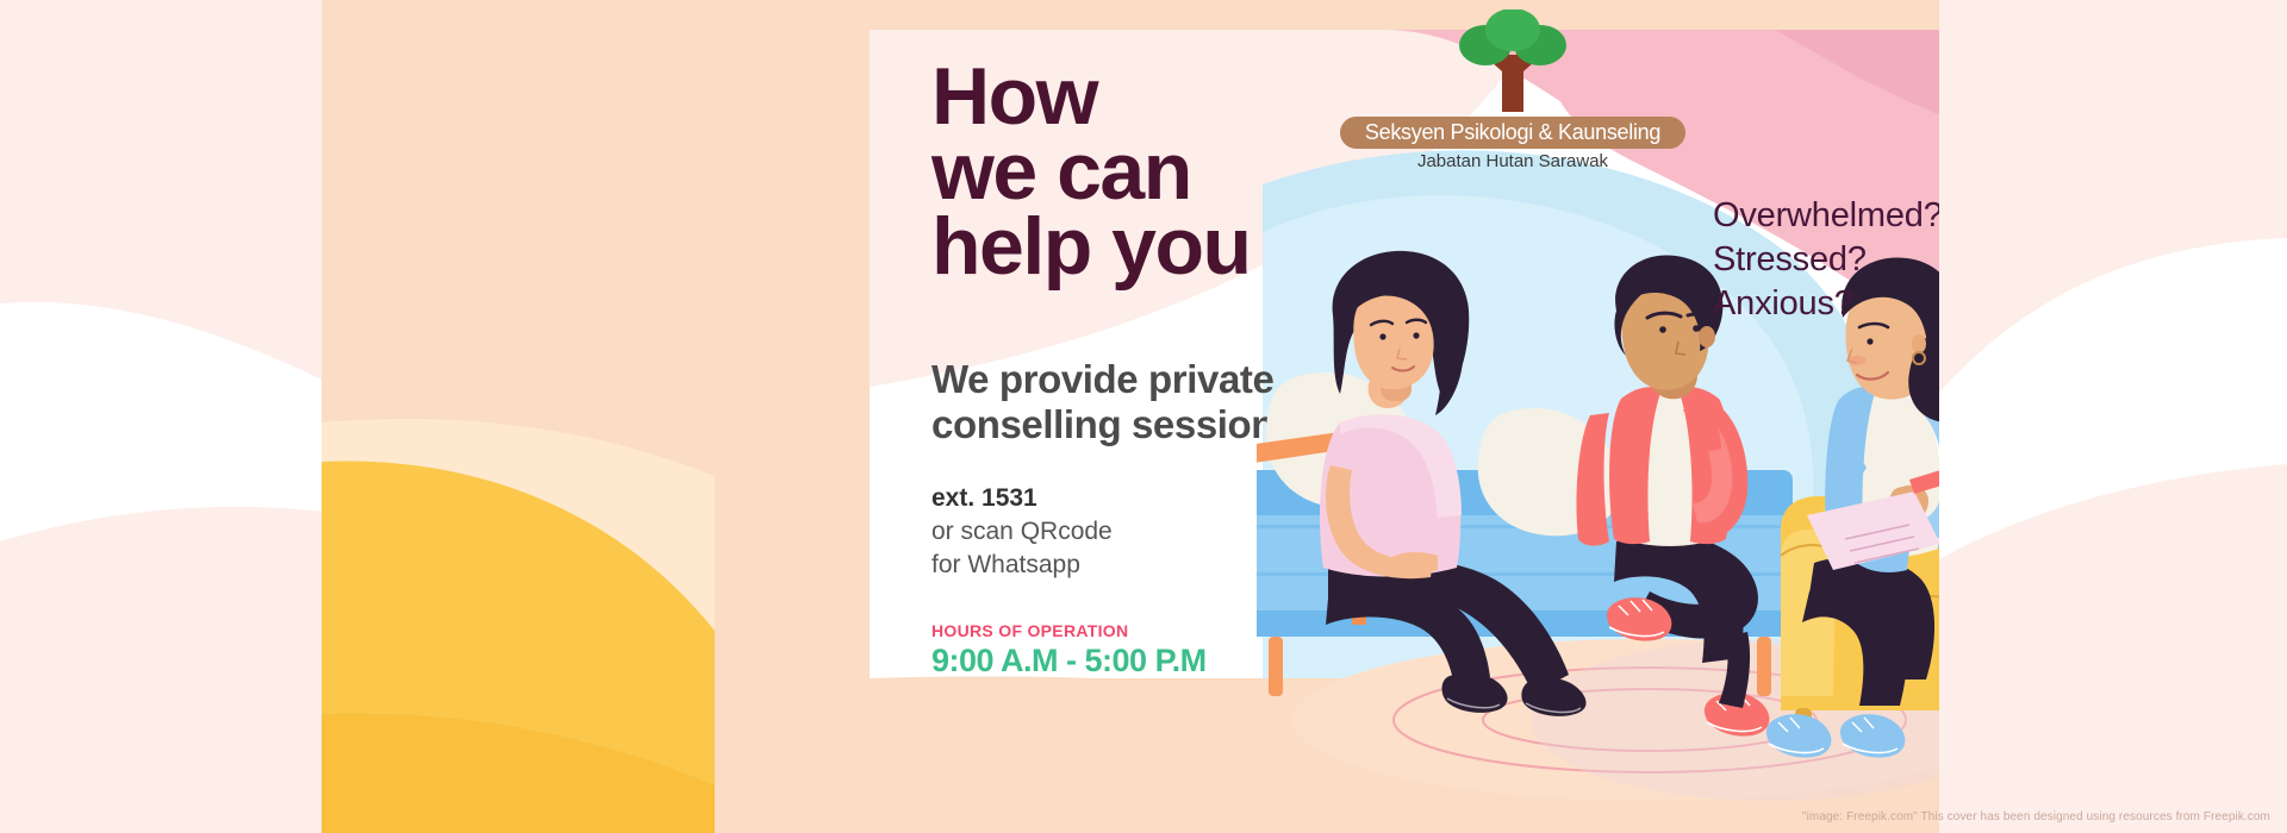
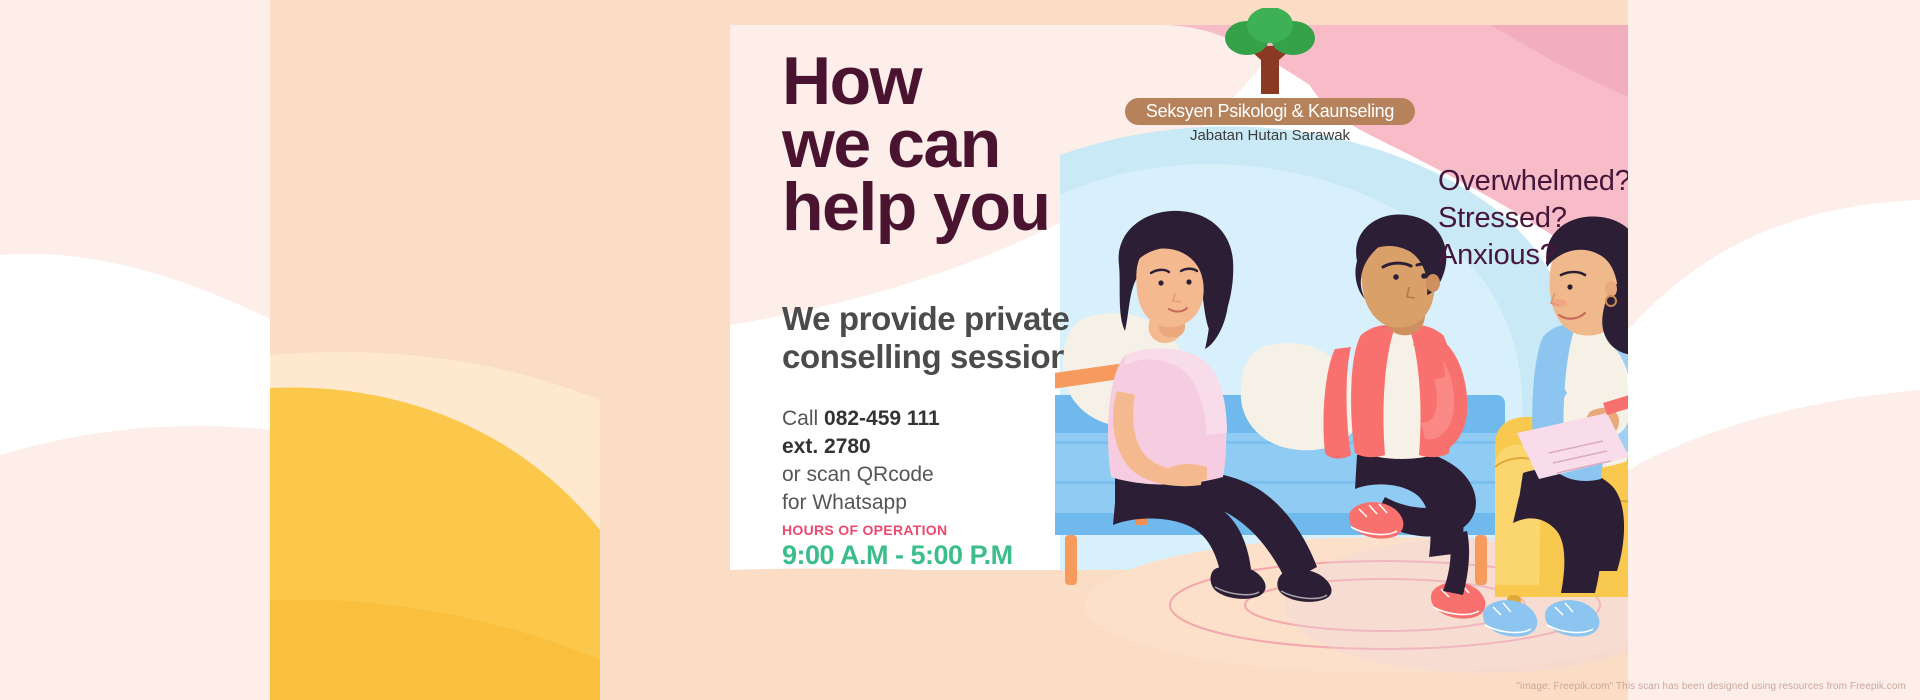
  How
  we can
  help you
  We provide private
  conselling session
+ Call 082-459 111
- ext. 1531
+ ext. 2780
  or scan QRcode
  for Whatsapp
  HOURS OF OPERATION
  9:00 A.M - 5:00 P.M
  Seksyen Psikologi & Kaunseling
  Jabatan Hutan Sarawak
  Overwhelmed?
  Stressed?
  Anxious?
- "image: Freepik.com" This cover has been designed using resources from Freepik.com
+ "image: Freepik.com" This scan has been designed using resources from Freepik.com
